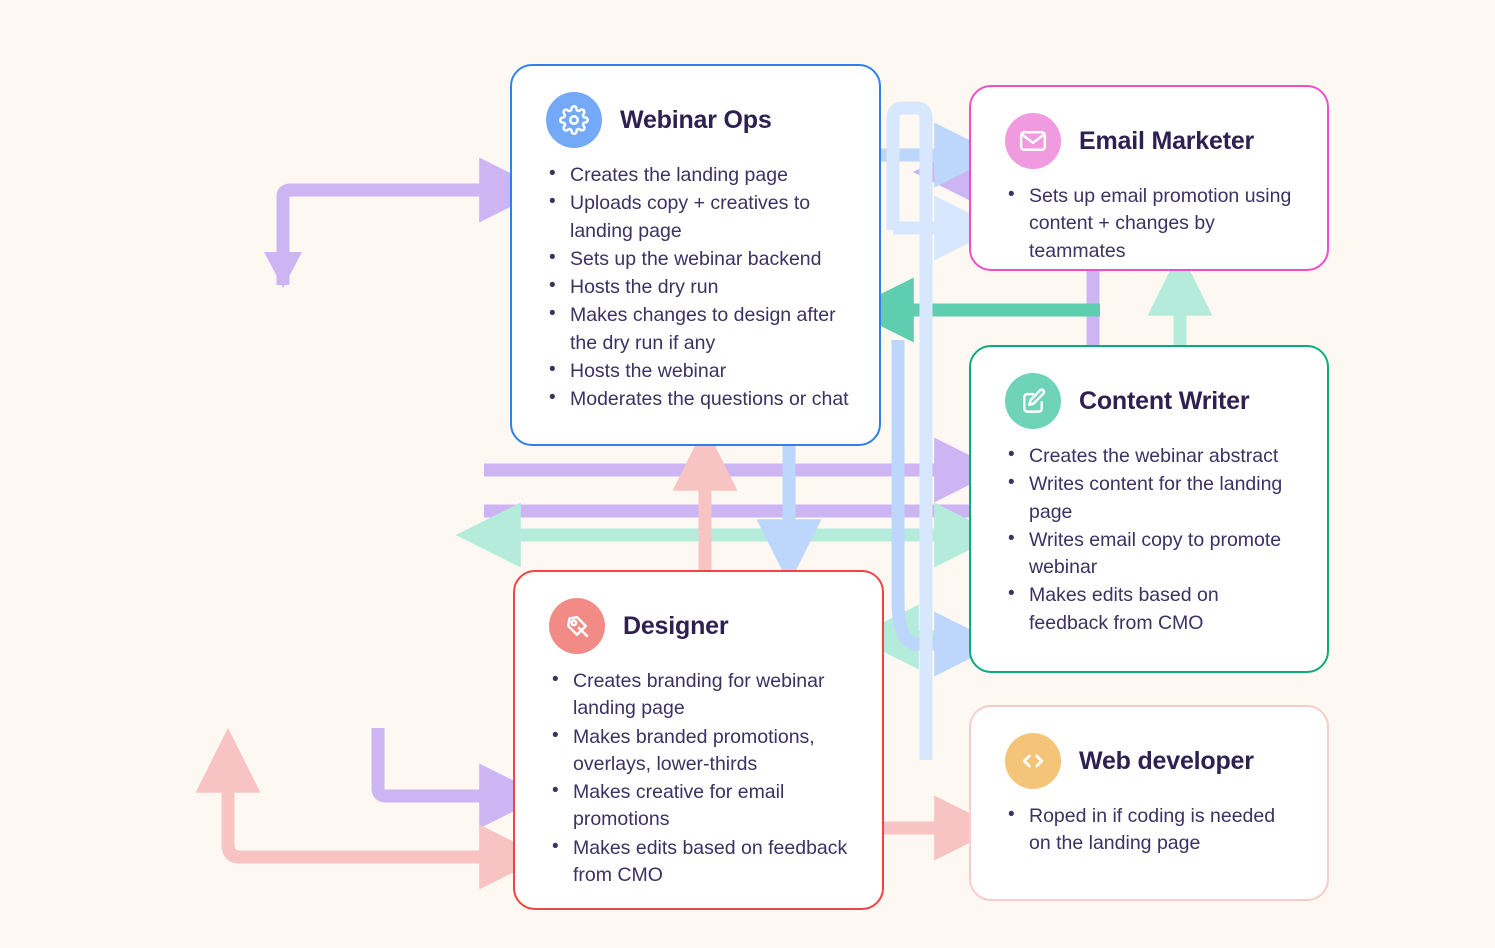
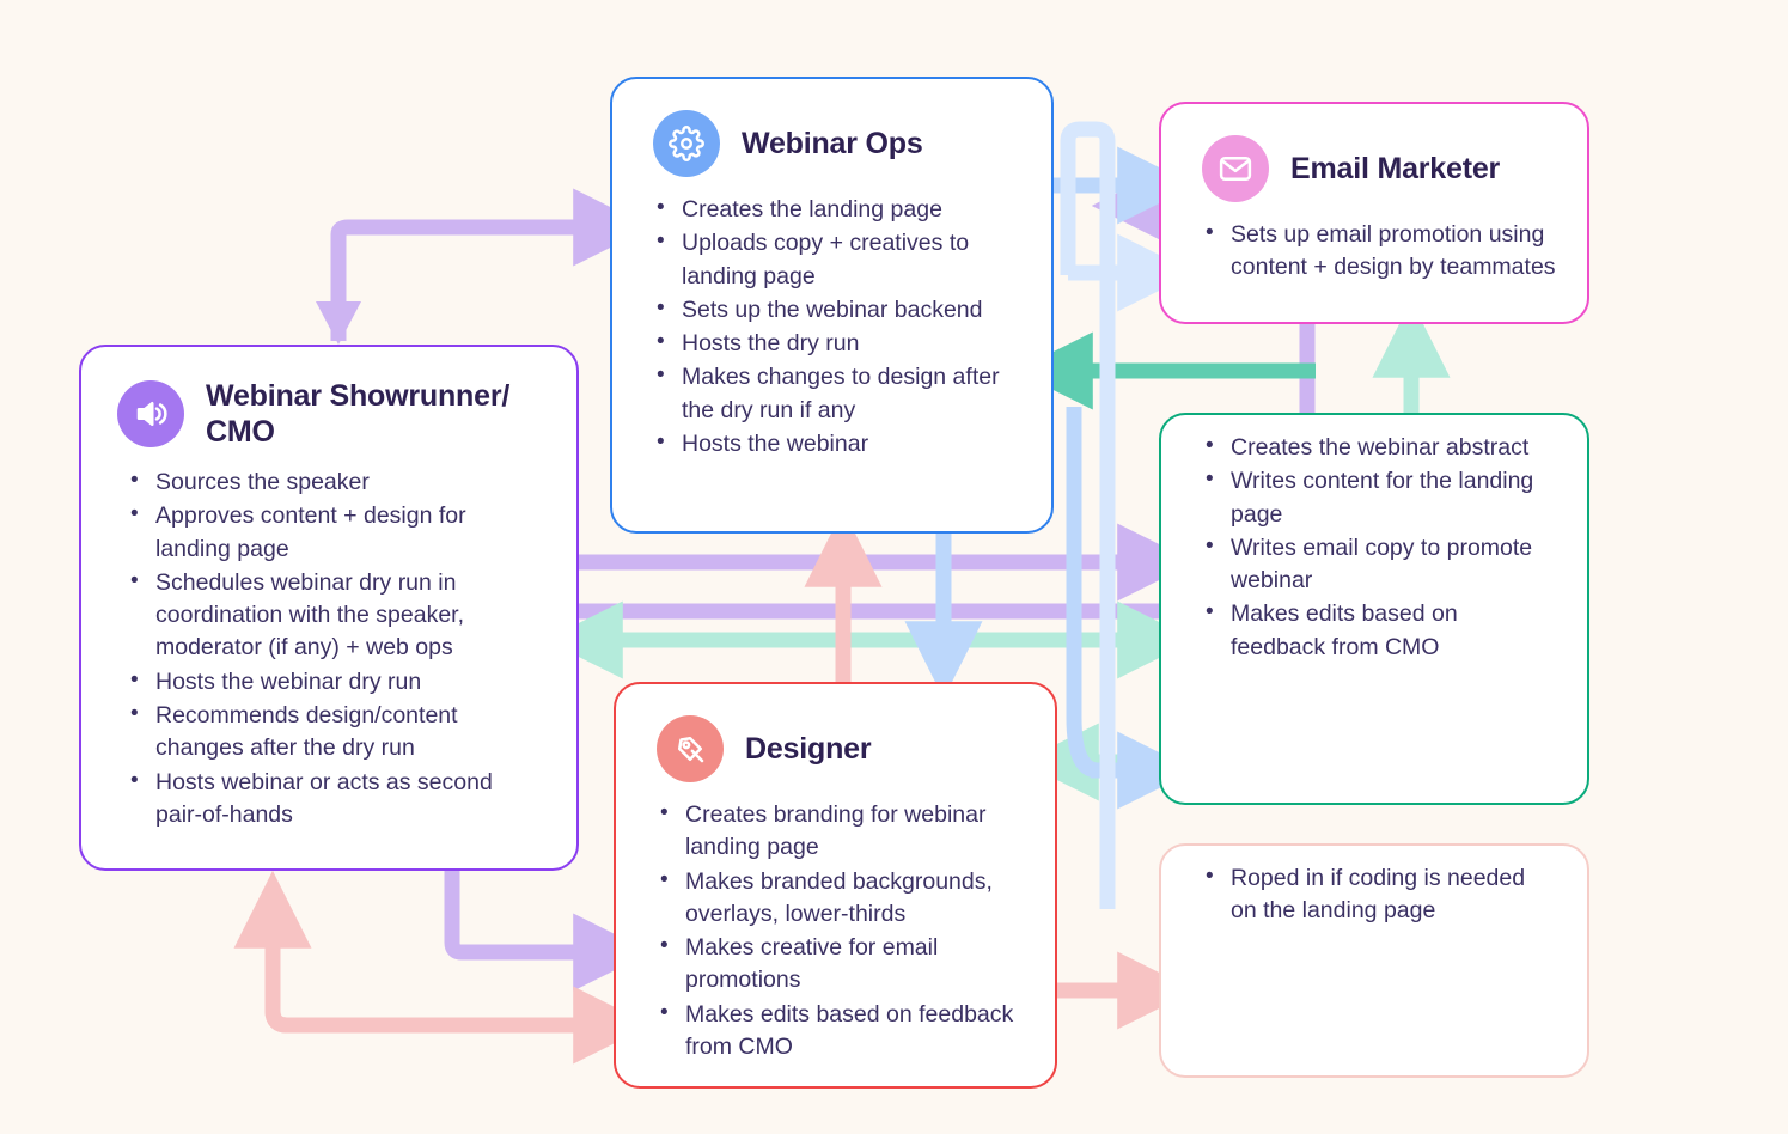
+ Webinar Showrunner/ CMO
+ Sources the speaker
+ Approves content + design for landing page
+ Schedules webinar dry run in coordination with the speaker, moderator (if any) + web ops
+ Hosts the webinar dry run
+ Recommends design/content changes after the dry run
+ Hosts webinar or acts as second pair-of-hands
  Webinar Ops
  Creates the landing page
  Uploads copy + creatives to landing page
  Sets up the webinar backend
  Hosts the dry run
  Makes changes to design after the dry run if any
  Hosts the webinar
- Moderates the questions or chat
  Email Marketer
- Sets up email promotion using content + changes by teammates
+ Sets up email promotion using content + design by teammates
- Content Writer
  Creates the webinar abstract
  Writes content for the landing page
  Writes email copy to promote webinar
  Makes edits based on feedback from CMO
  Designer
  Creates branding for webinar landing page
- Makes branded promotions, overlays, lower-thirds
+ Makes branded backgrounds, overlays, lower-thirds
  Makes creative for email promotions
  Makes edits based on feedback from CMO
- Web developer
  Roped in if coding is needed on the landing page
